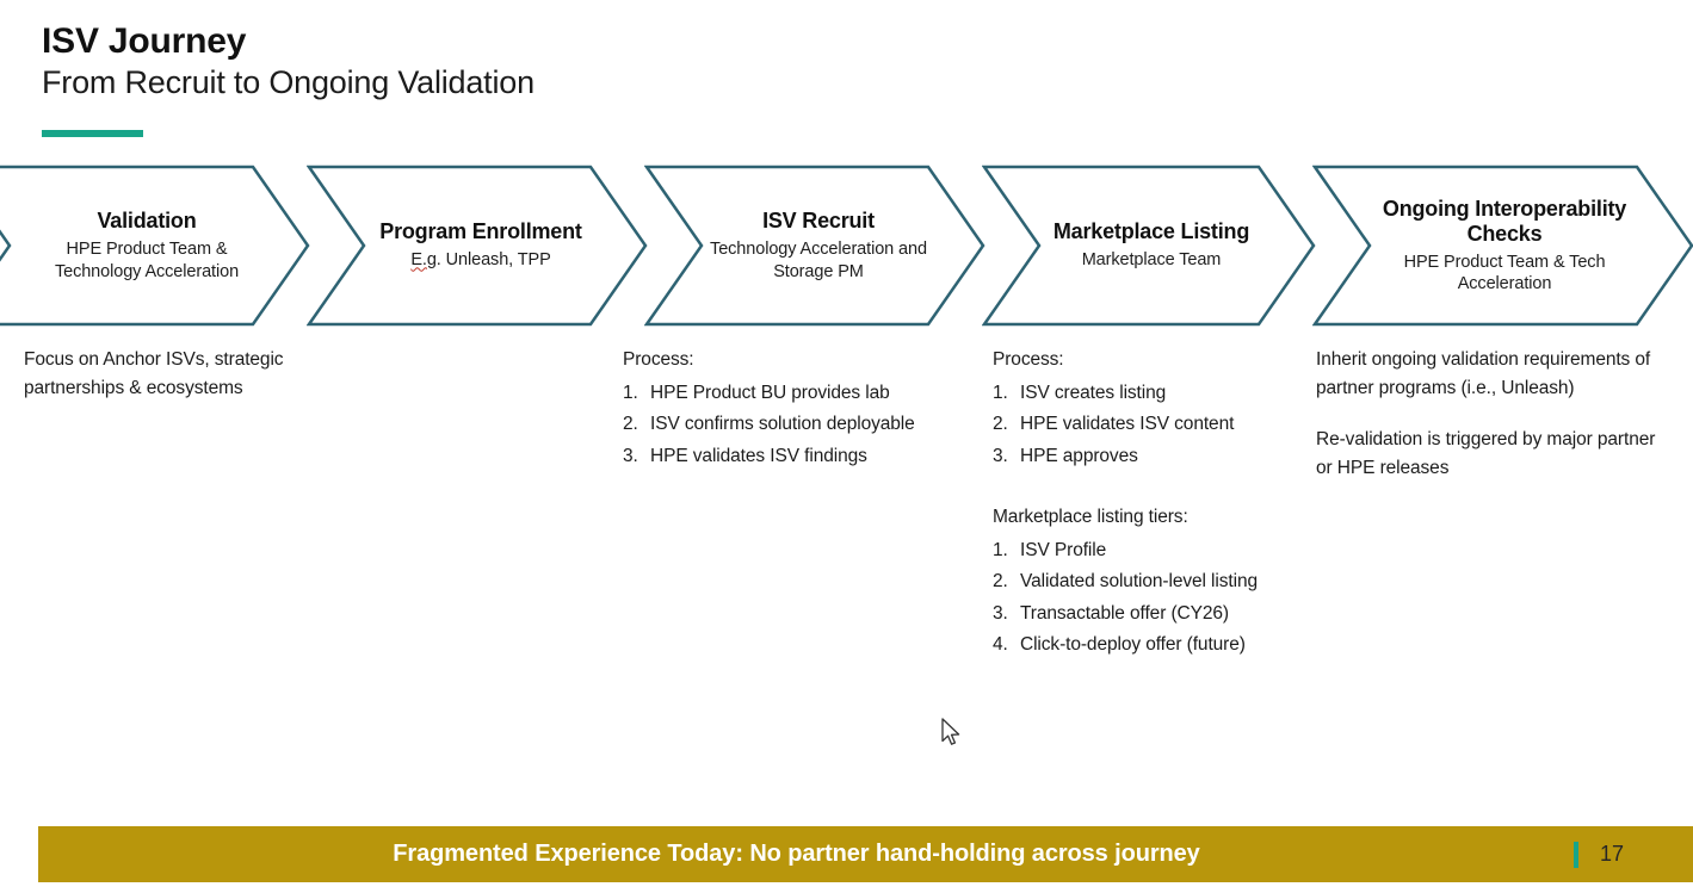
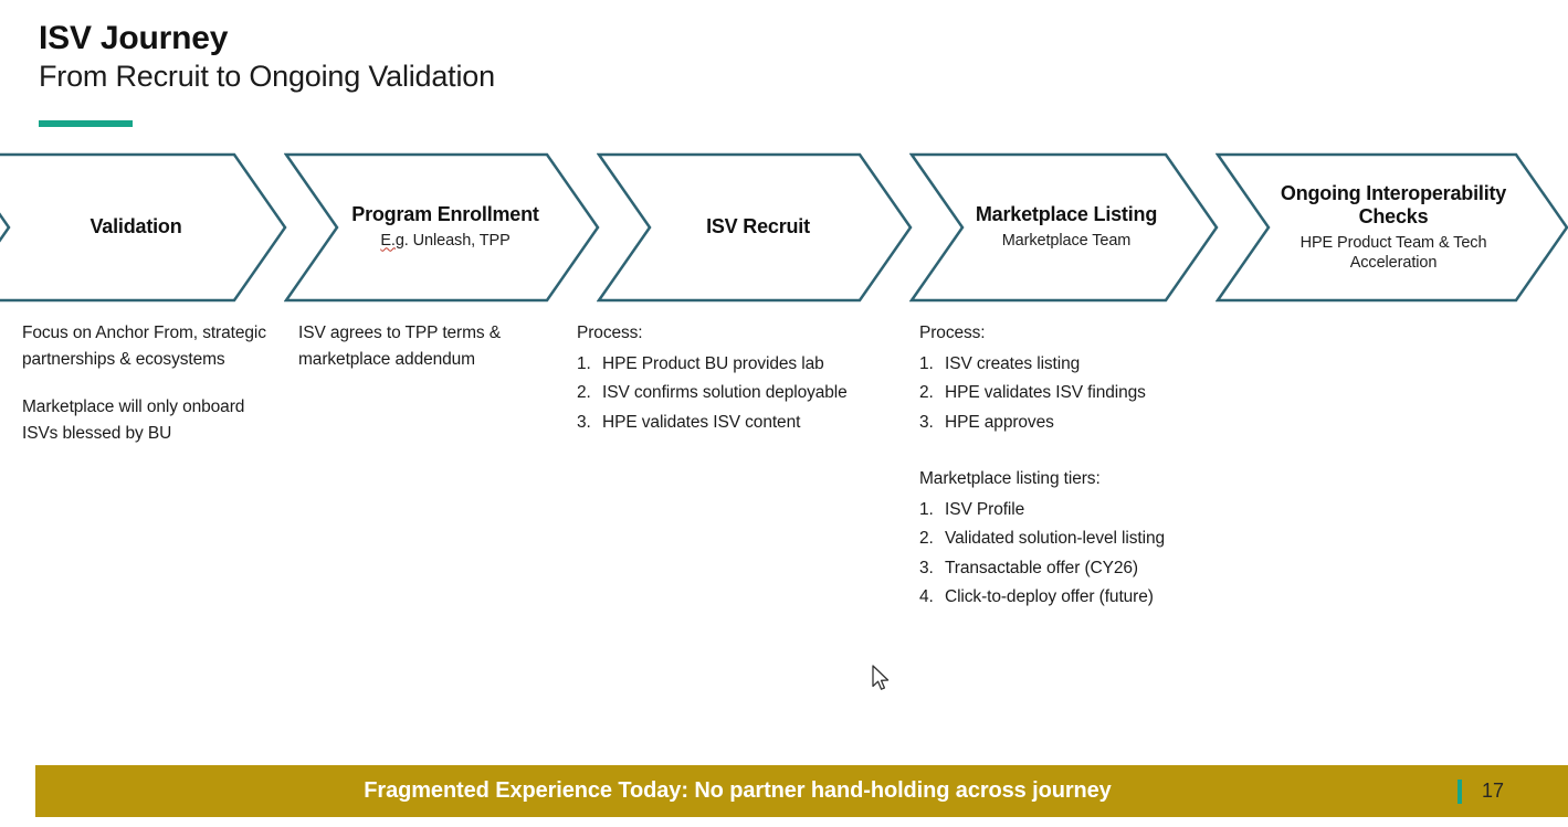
  ISV Journey
  From Recruit to Ongoing Validation
  Validation
- HPE Product Team &
- Technology Acceleration
  Program Enrollment
  E.g. Unleash, TPP
  ISV Recruit
- Technology Acceleration and
- Storage PM
  Marketplace Listing
  Marketplace Team
  Ongoing Interoperability
  Checks
  HPE Product Team & Tech
  Acceleration
- Focus on Anchor ISVs, strategic partnerships & ecosystems
+ Focus on Anchor From, strategic partnerships & ecosystems
+ Marketplace will only onboard ISVs blessed by BU
+ ISV agrees to TPP terms & marketplace addendum
  Process:
  1.
  HPE Product BU provides lab
  2.
  ISV confirms solution deployable
  3.
- HPE validates ISV findings
+ HPE validates ISV content
  Process:
  1.
  ISV creates listing
  2.
- HPE validates ISV content
+ HPE validates ISV findings
  3.
  HPE approves
  Marketplace listing tiers:
  1.
  ISV Profile
  2.
  Validated solution-level listing
  3.
  Transactable offer (CY26)
  4.
  Click-to-deploy offer (future)
- Inherit ongoing validation requirements of partner programs (i.e., Unleash)
- Re-validation is triggered by major partner or HPE releases
  Fragmented Experience Today: No partner hand-holding across journey
  17
